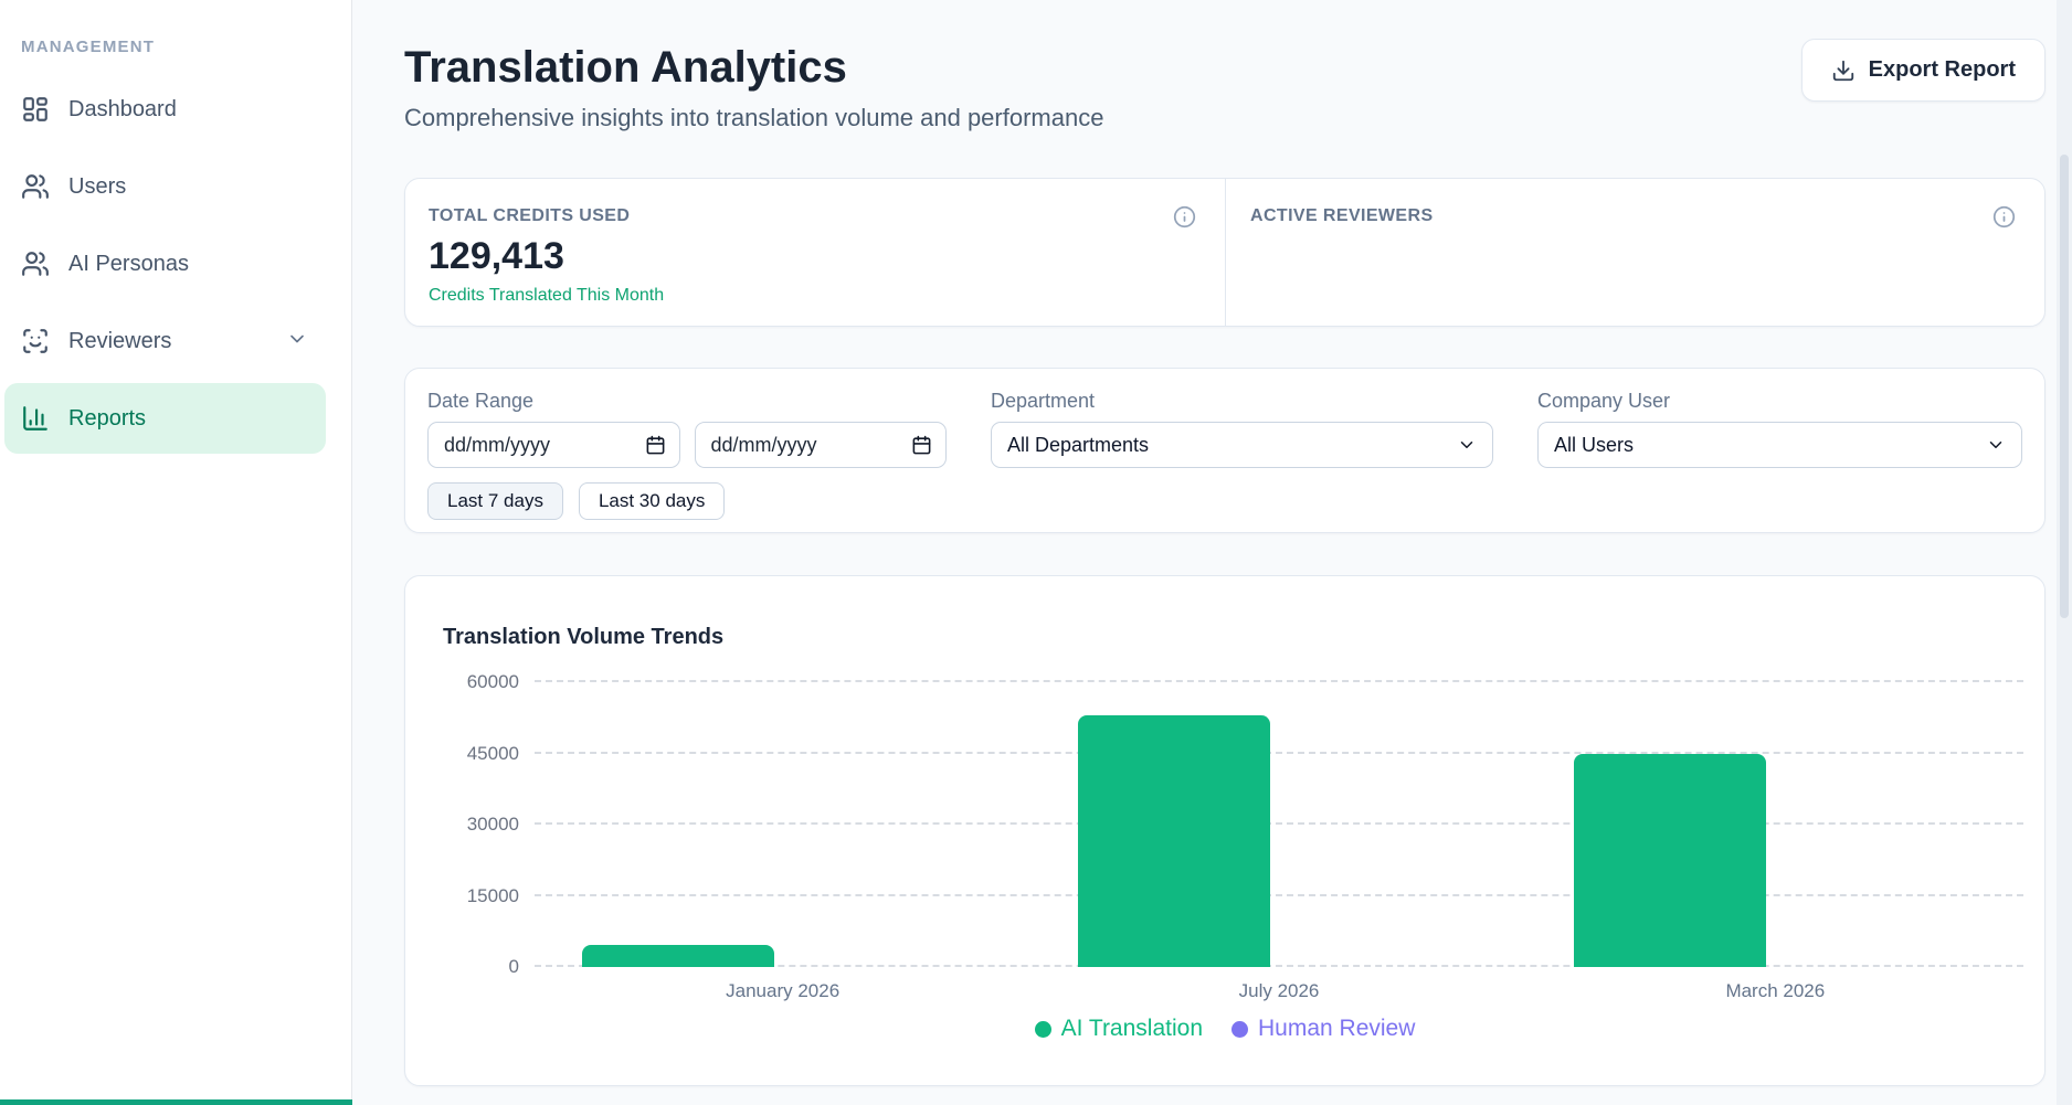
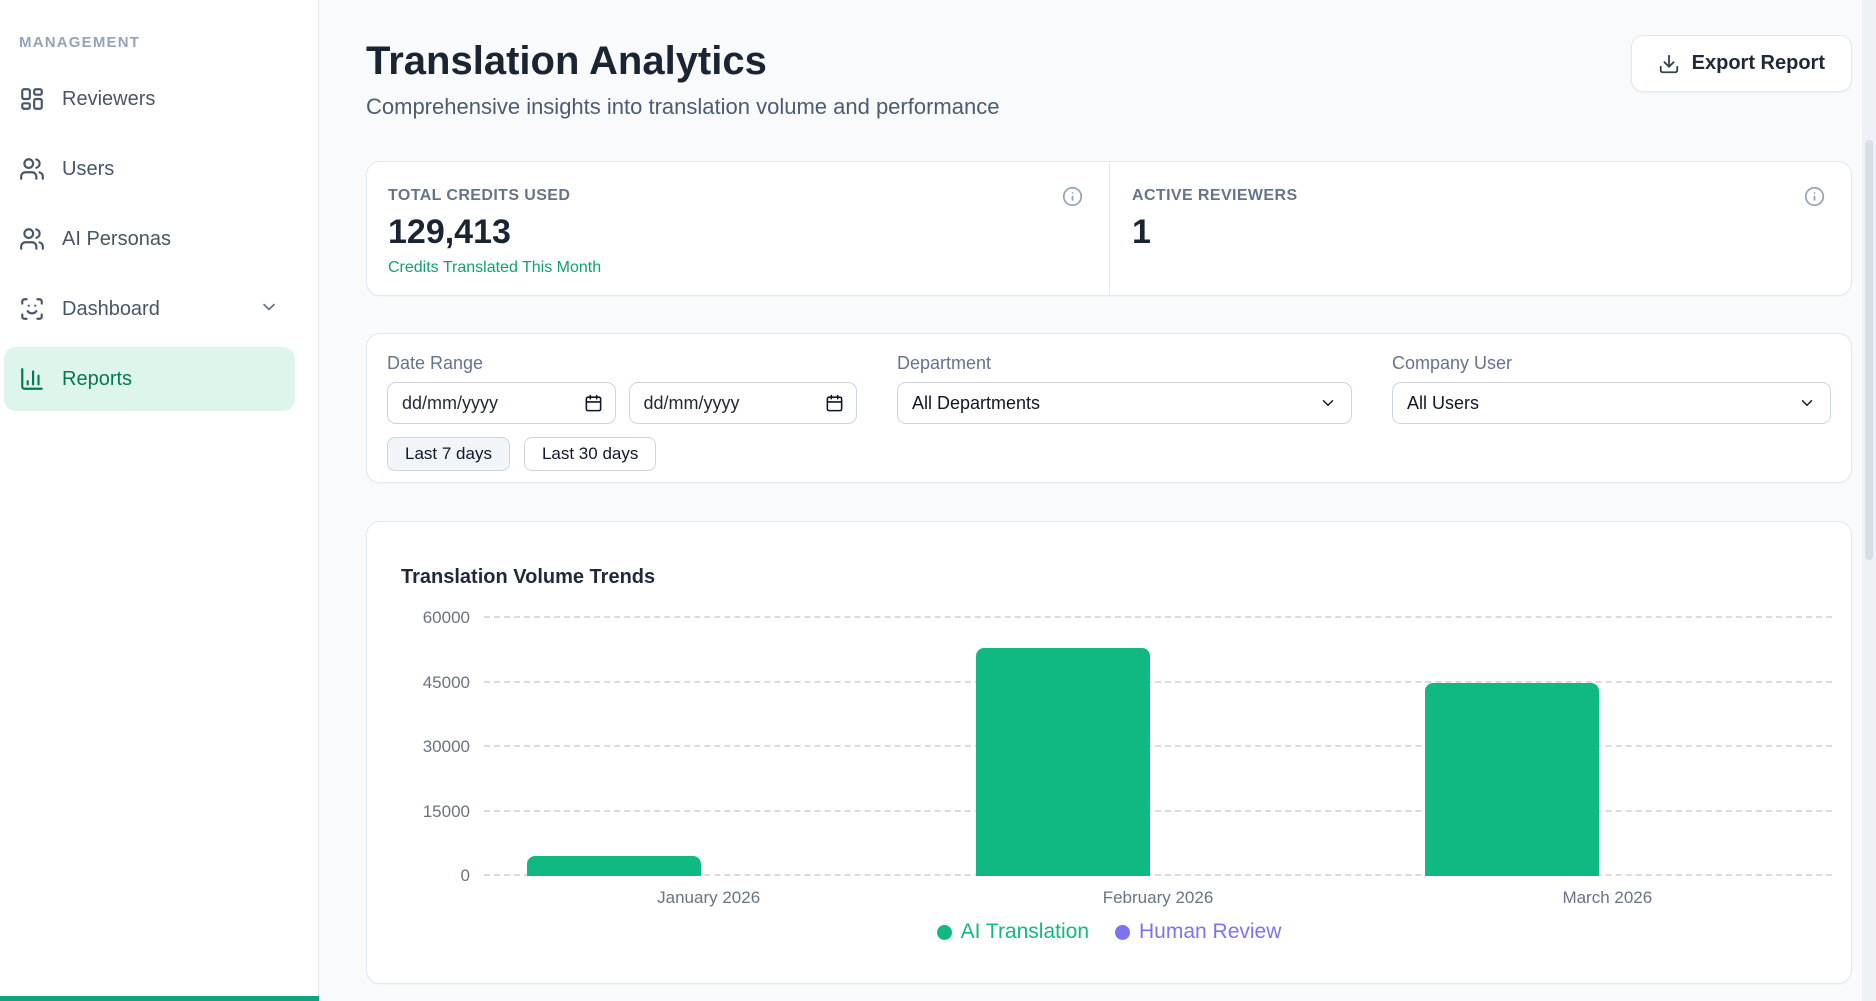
  MANAGEMENT
- Dashboard
+ Reviewers
  Users
  AI Personas
- Reviewers
+ Dashboard
  Reports
  Translation Analytics
  Comprehensive insights into translation volume and performance
  Export Report
  TOTAL CREDITS USED
  129,413
  Credits Translated This Month
  ACTIVE REVIEWERS
+ 1
  Date Range
  dd/mm/yyyy
  dd/mm/yyyy
  Last 7 days
  Last 30 days
  Department
  All Departments
  Company User
  All Users
  Translation Volume Trends
  0
  15000
  30000
  45000
  60000
  January 2026
- July 2026
+ February 2026
  March 2026
  AI Translation
  Human Review
